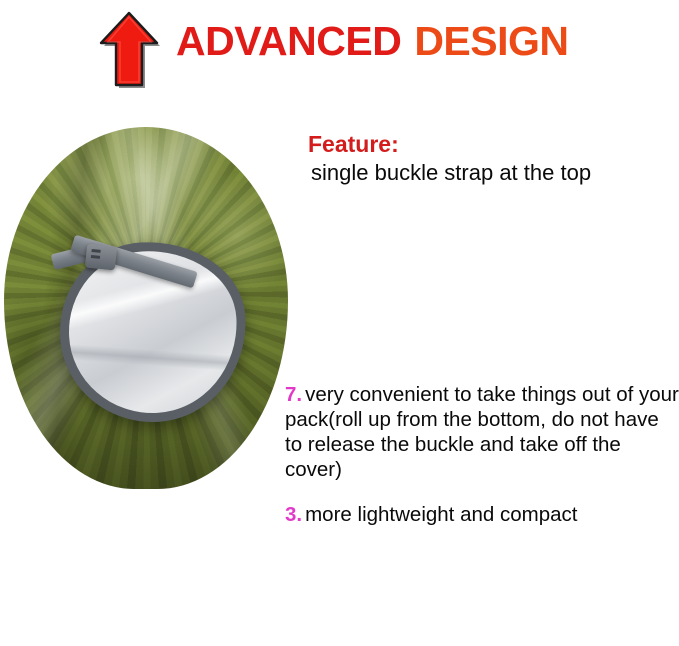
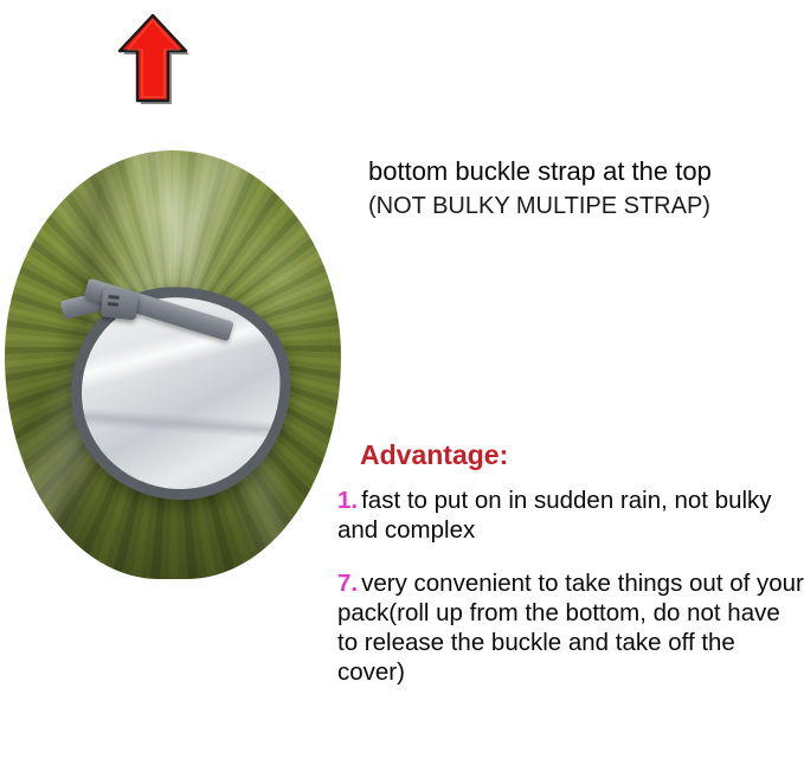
- ADVANCED DESIGN
- Feature:
- single buckle strap at the top
+ bottom buckle strap at the top
+ (NOT BULKY MULTIPE STRAP)
+ Advantage:
+ 1. fast to put on in sudden rain, not bulky and complex
  7. very convenient to take things out of your pack(roll up from the bottom, do not have to release the buckle and take off the cover)
- 3. more lightweight and compact
